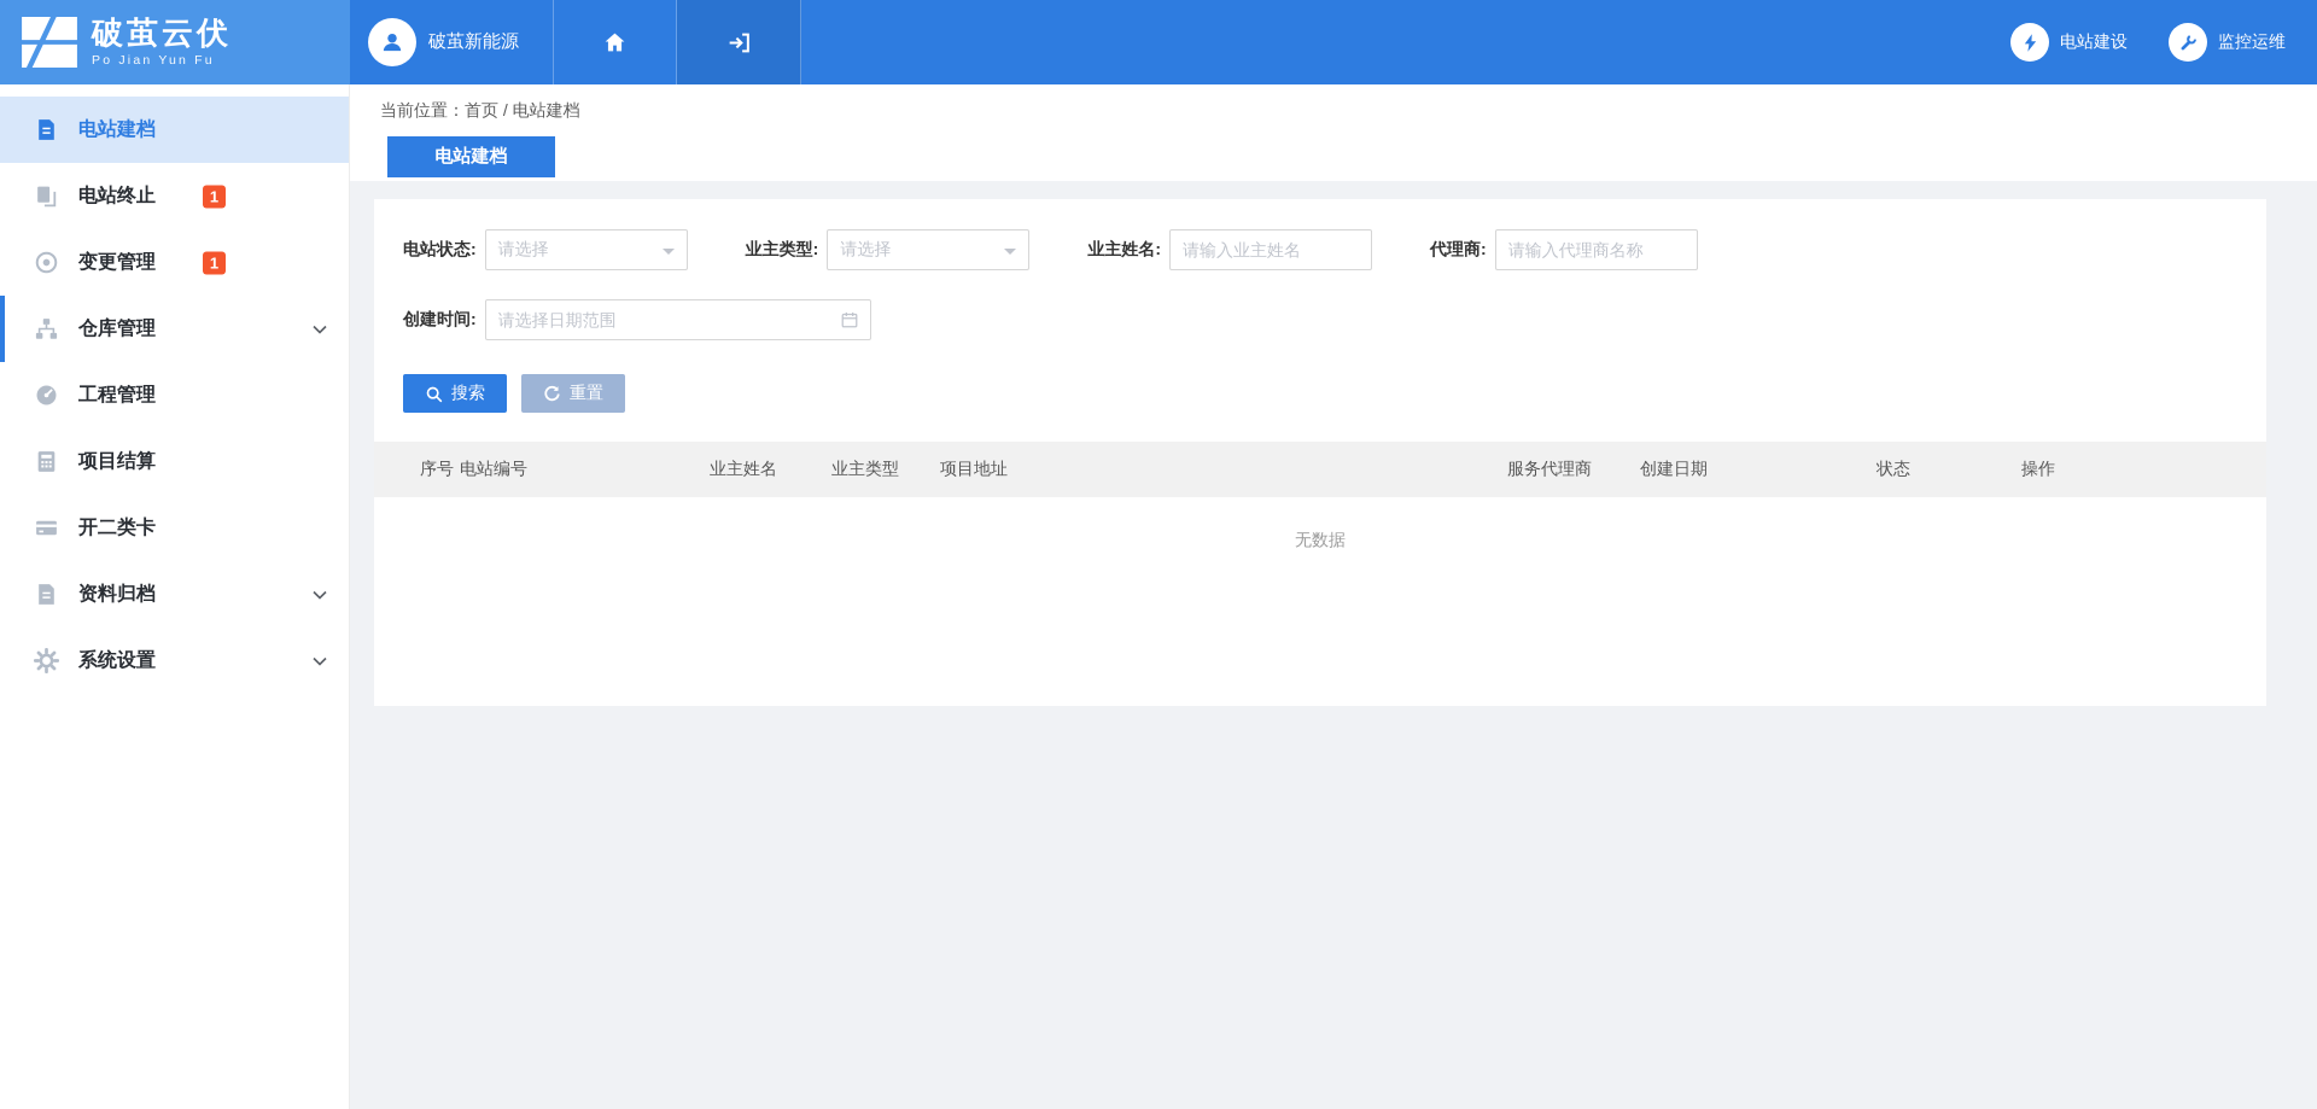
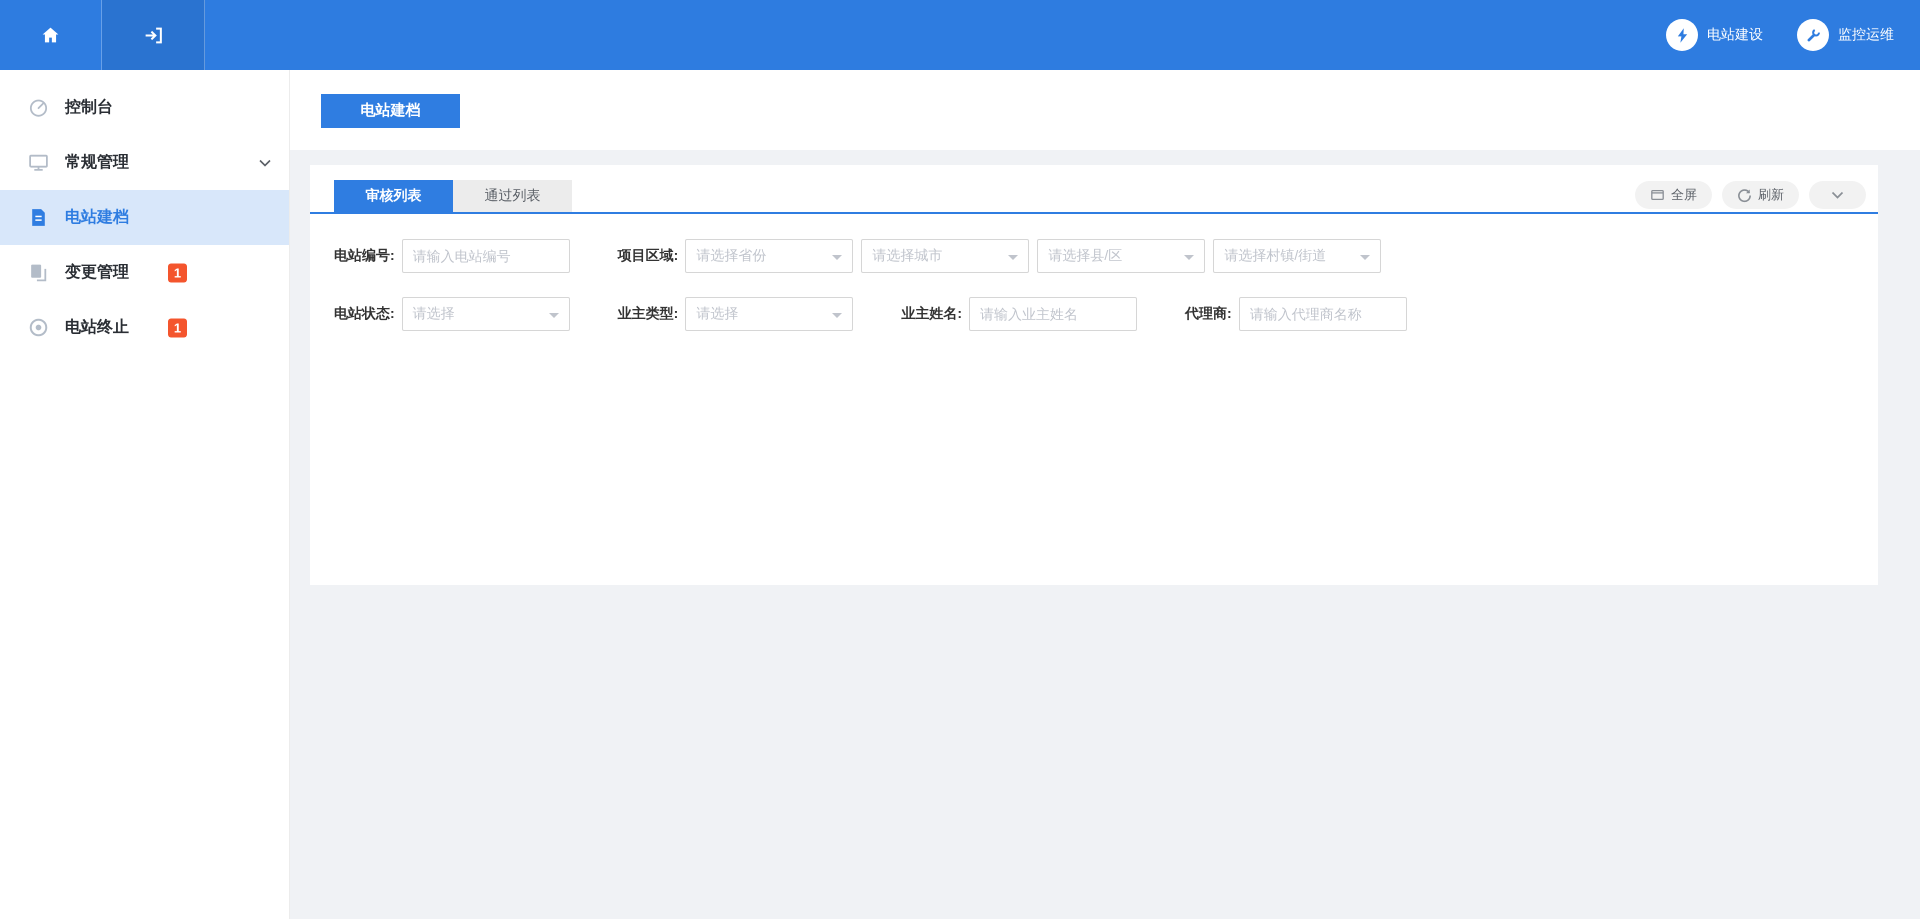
- 破茧云伏
- Po Jian Yun Fu
- 破茧新能源
  电站建设
  监控运维
+ 控制台
+ 常规管理
  电站建档
- 电站终止
+ 变更管理
  1
- 变更管理
+ 电站终止
  1
- 仓库管理
- 工程管理
- 项目结算
- 开二类卡
- 资料归档
- 系统设置
- 当前位置：首页 / 电站建档
  电站建档
+ 审核列表
+ 通过列表
+ 全屏
+ 刷新
+ 电站编号:
+ 请输入电站编号
+ 项目区域:
+ 请选择省份
+ 请选择城市
+ 请选择县/区
+ 请选择村镇/街道
  电站状态:
  请选择
  业主类型:
  请选择
  业主姓名:
  请输入业主姓名
  代理商:
  请输入代理商名称
- 创建时间:
- 请选择日期范围
- 搜索
- 重置
- 序号
- 电站编号
- 业主姓名
- 业主类型
- 项目地址
- 服务代理商
- 创建日期
- 状态
- 操作
- 无数据
